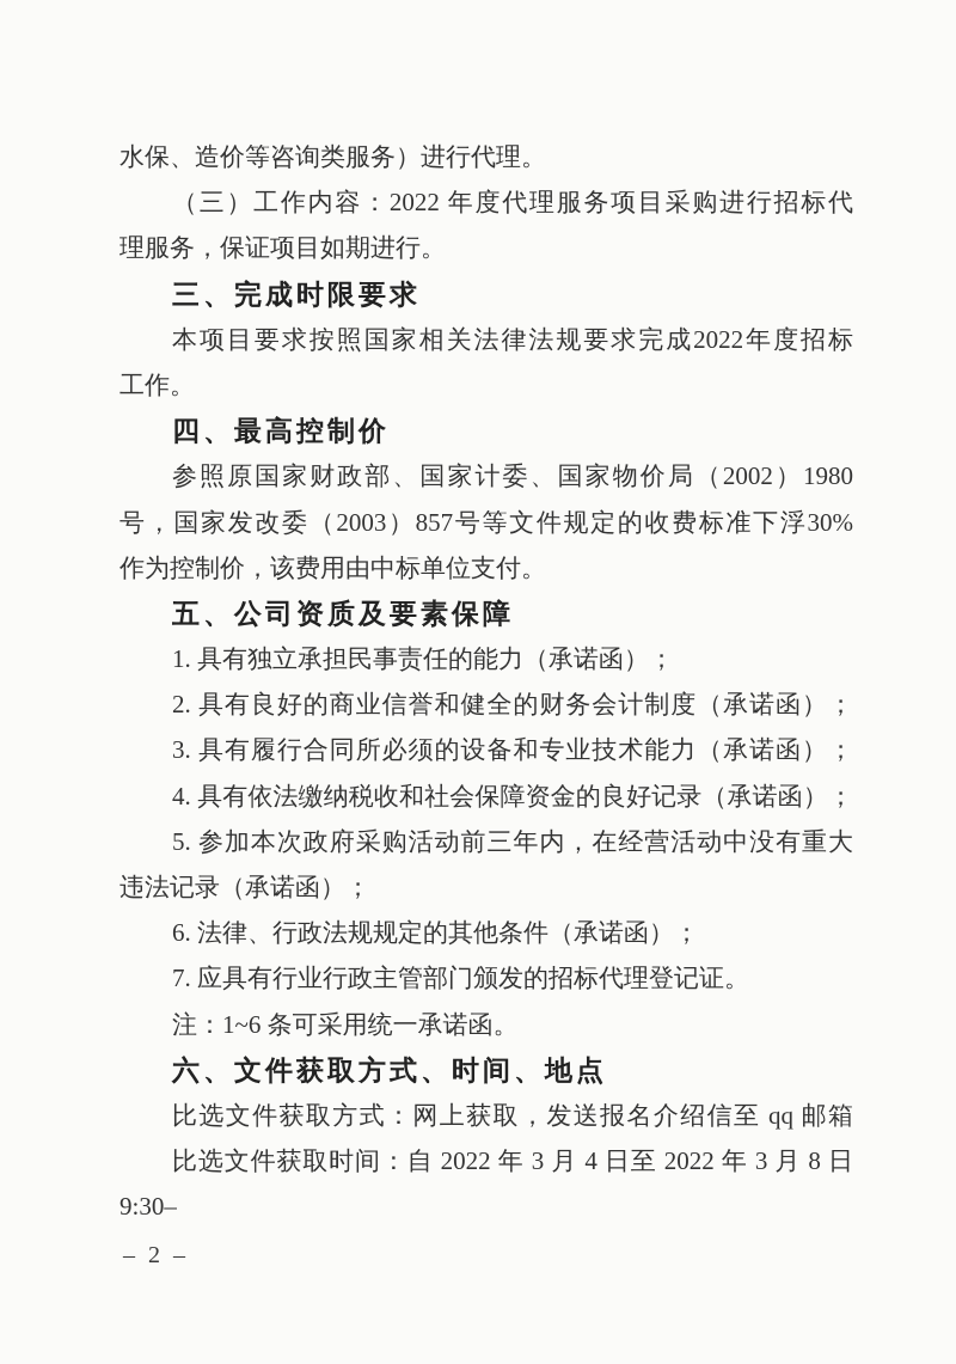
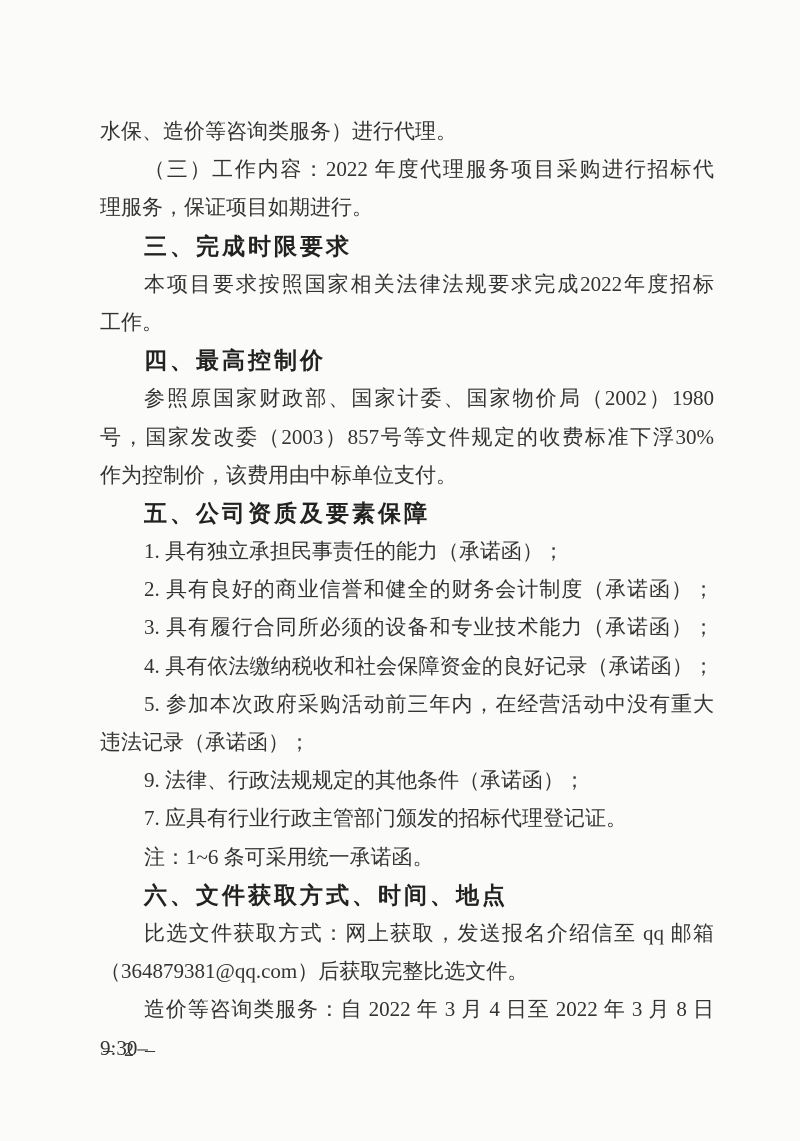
  水保、造价等咨询类服务）进行代理。
  （三）工作内容：2022 年度代理服务项目采购进行招标代
  理服务，保证项目如期进行。
  三、完成时限要求
  本项目要求按照国家相关法律法规要求完成2022年度招标
  工作。
  四、最高控制价
  参照原国家财政部、国家计委、国家物价局（2002）1980
  号，国家发改委（2003）857号等文件规定的收费标准下浮30%
  作为控制价，该费用由中标单位支付。
  五、公司资质及要素保障
  1. 具有独立承担民事责任的能力（承诺函）；
  2. 具有良好的商业信誉和健全的财务会计制度（承诺函）；
  3. 具有履行合同所必须的设备和专业技术能力（承诺函）；
  4. 具有依法缴纳税收和社会保障资金的良好记录（承诺函）；
  5. 参加本次政府采购活动前三年内，在经营活动中没有重大
  违法记录（承诺函）；
- 6. 法律、行政法规规定的其他条件（承诺函）；
+ 9. 法律、行政法规规定的其他条件（承诺函）；
  7. 应具有行业行政主管部门颁发的招标代理登记证。
  注：1~6 条可采用统一承诺函。
  六、文件获取方式、时间、地点
  比选文件获取方式：网上获取，发送报名介绍信至 qq 邮箱
+ （364879381@qq.com）后获取完整比选文件。
- 比选文件获取时间：自 2022 年 3 月 4 日至 2022 年 3 月 8 日 9:30–
+ 造价等咨询类服务：自 2022 年 3 月 4 日至 2022 年 3 月 8 日 9:30–
  – 2 –
